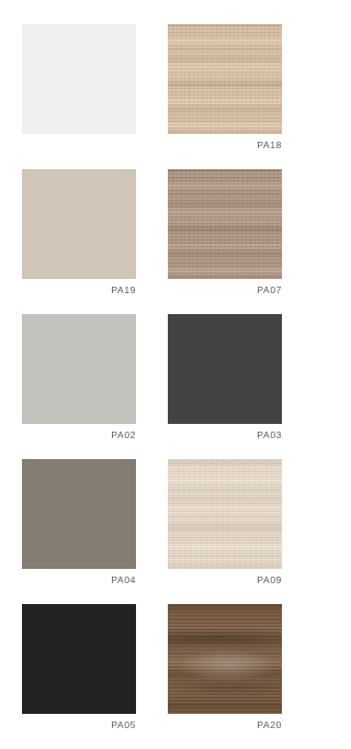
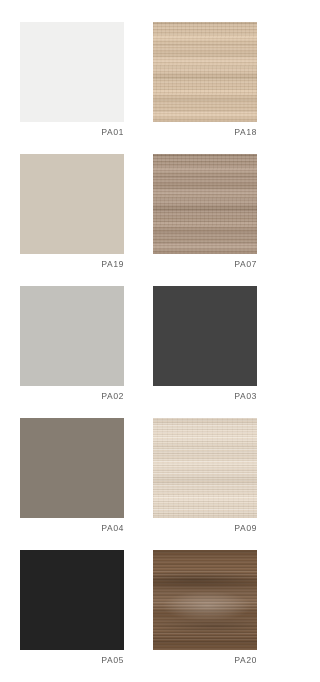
+ PA01
  PA18
  PA19
  PA07
  PA02
  PA03
  PA04
  PA09
  PA05
  PA20
